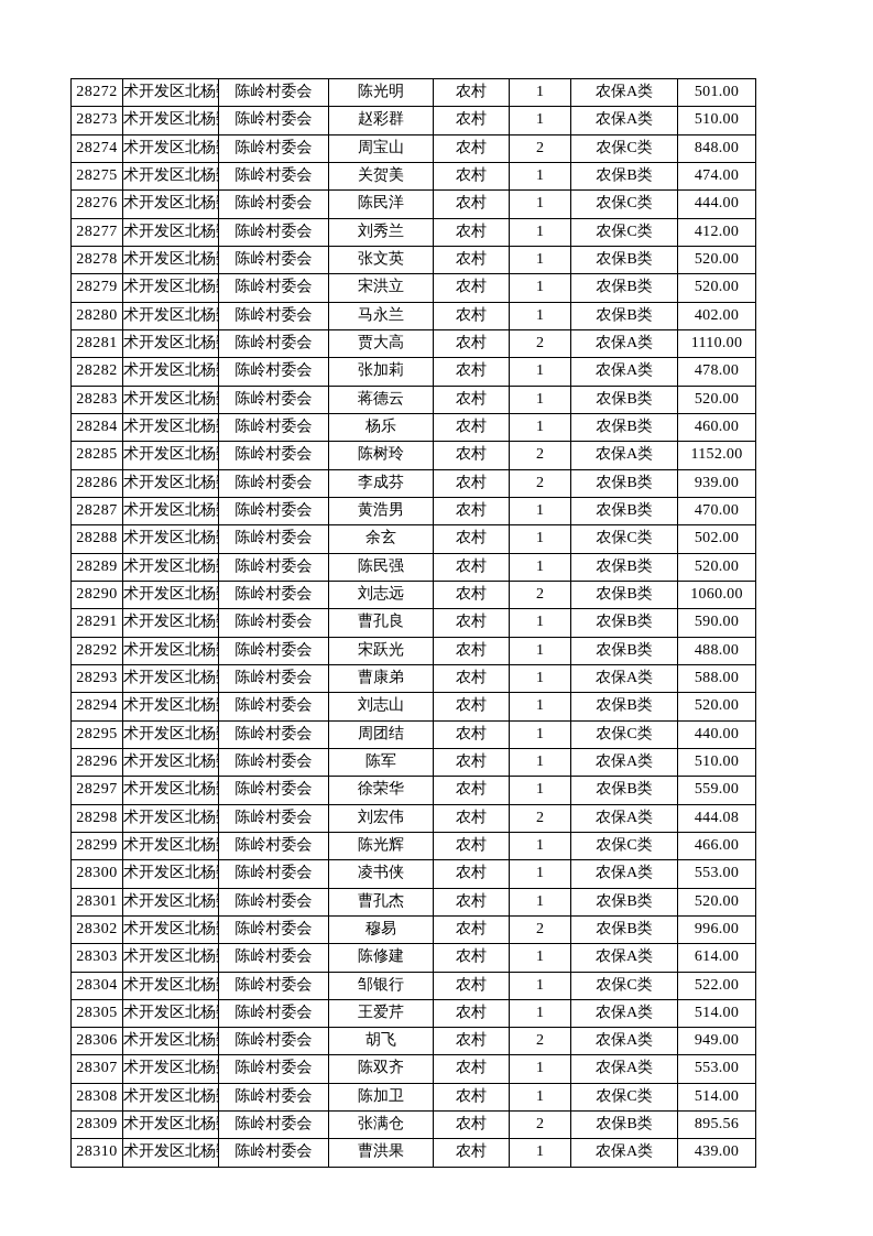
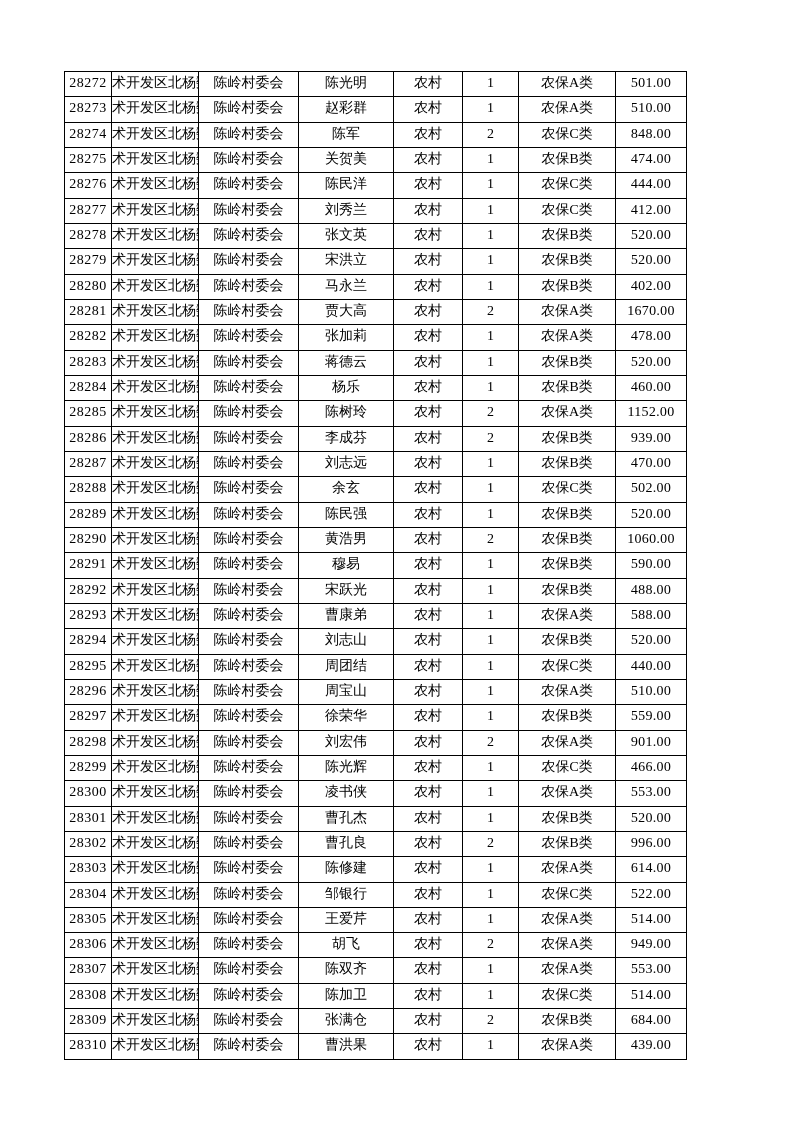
  28272	术开发区北杨	陈岭村委会	陈光明	农村	1	农保A类	501.00
  28273	术开发区北杨	陈岭村委会	赵彩群	农村	1	农保A类	510.00
- 28274	术开发区北杨	陈岭村委会	周宝山	农村	2	农保C类	848.00
+ 28274	术开发区北杨	陈岭村委会	陈军	农村	2	农保C类	848.00
  28275	术开发区北杨	陈岭村委会	关贺美	农村	1	农保B类	474.00
  28276	术开发区北杨	陈岭村委会	陈民洋	农村	1	农保C类	444.00
  28277	术开发区北杨	陈岭村委会	刘秀兰	农村	1	农保C类	412.00
  28278	术开发区北杨	陈岭村委会	张文英	农村	1	农保B类	520.00
  28279	术开发区北杨	陈岭村委会	宋洪立	农村	1	农保B类	520.00
  28280	术开发区北杨	陈岭村委会	马永兰	农村	1	农保B类	402.00
- 28281	术开发区北杨	陈岭村委会	贾大高	农村	2	农保A类	1110.00
+ 28281	术开发区北杨	陈岭村委会	贾大高	农村	2	农保A类	1670.00
  28282	术开发区北杨	陈岭村委会	张加莉	农村	1	农保A类	478.00
  28283	术开发区北杨	陈岭村委会	蒋德云	农村	1	农保B类	520.00
  28284	术开发区北杨	陈岭村委会	杨乐	农村	1	农保B类	460.00
  28285	术开发区北杨	陈岭村委会	陈树玲	农村	2	农保A类	1152.00
  28286	术开发区北杨	陈岭村委会	李成芬	农村	2	农保B类	939.00
- 28287	术开发区北杨	陈岭村委会	黄浩男	农村	1	农保B类	470.00
+ 28287	术开发区北杨	陈岭村委会	刘志远	农村	1	农保B类	470.00
  28288	术开发区北杨	陈岭村委会	余玄	农村	1	农保C类	502.00
  28289	术开发区北杨	陈岭村委会	陈民强	农村	1	农保B类	520.00
- 28290	术开发区北杨	陈岭村委会	刘志远	农村	2	农保B类	1060.00
+ 28290	术开发区北杨	陈岭村委会	黄浩男	农村	2	农保B类	1060.00
- 28291	术开发区北杨	陈岭村委会	曹孔良	农村	1	农保B类	590.00
+ 28291	术开发区北杨	陈岭村委会	穆易	农村	1	农保B类	590.00
  28292	术开发区北杨	陈岭村委会	宋跃光	农村	1	农保B类	488.00
  28293	术开发区北杨	陈岭村委会	曹康弟	农村	1	农保A类	588.00
  28294	术开发区北杨	陈岭村委会	刘志山	农村	1	农保B类	520.00
  28295	术开发区北杨	陈岭村委会	周团结	农村	1	农保C类	440.00
- 28296	术开发区北杨	陈岭村委会	陈军	农村	1	农保A类	510.00
+ 28296	术开发区北杨	陈岭村委会	周宝山	农村	1	农保A类	510.00
  28297	术开发区北杨	陈岭村委会	徐荣华	农村	1	农保B类	559.00
- 28298	术开发区北杨	陈岭村委会	刘宏伟	农村	2	农保A类	444.08
+ 28298	术开发区北杨	陈岭村委会	刘宏伟	农村	2	农保A类	901.00
  28299	术开发区北杨	陈岭村委会	陈光辉	农村	1	农保C类	466.00
  28300	术开发区北杨	陈岭村委会	凌书侠	农村	1	农保A类	553.00
  28301	术开发区北杨	陈岭村委会	曹孔杰	农村	1	农保B类	520.00
- 28302	术开发区北杨	陈岭村委会	穆易	农村	2	农保B类	996.00
+ 28302	术开发区北杨	陈岭村委会	曹孔良	农村	2	农保B类	996.00
  28303	术开发区北杨	陈岭村委会	陈修建	农村	1	农保A类	614.00
  28304	术开发区北杨	陈岭村委会	邹银行	农村	1	农保C类	522.00
  28305	术开发区北杨	陈岭村委会	王爱芹	农村	1	农保A类	514.00
  28306	术开发区北杨	陈岭村委会	胡飞	农村	2	农保A类	949.00
  28307	术开发区北杨	陈岭村委会	陈双齐	农村	1	农保A类	553.00
  28308	术开发区北杨	陈岭村委会	陈加卫	农村	1	农保C类	514.00
- 28309	术开发区北杨	陈岭村委会	张满仓	农村	2	农保B类	895.56
+ 28309	术开发区北杨	陈岭村委会	张满仓	农村	2	农保B类	684.00
  28310	术开发区北杨	陈岭村委会	曹洪果	农村	1	农保A类	439.00
